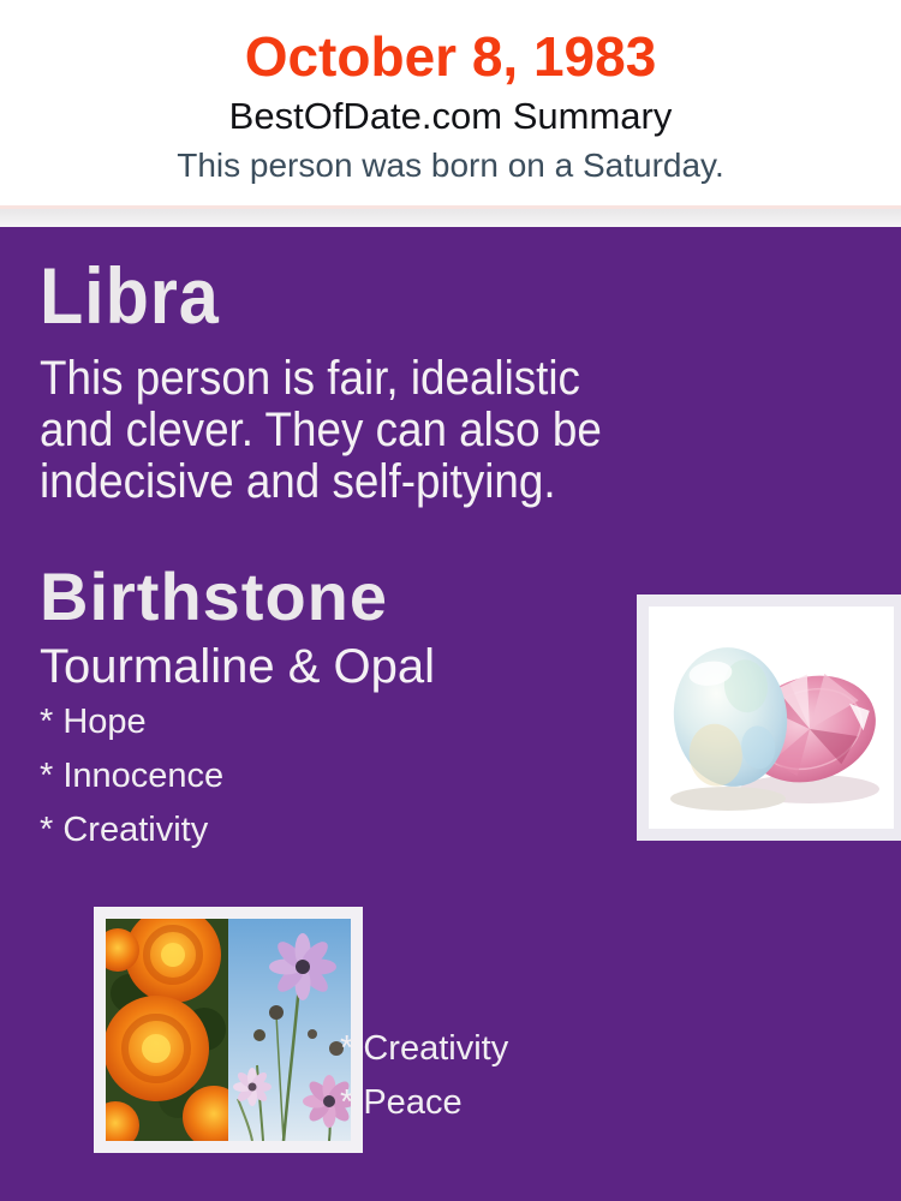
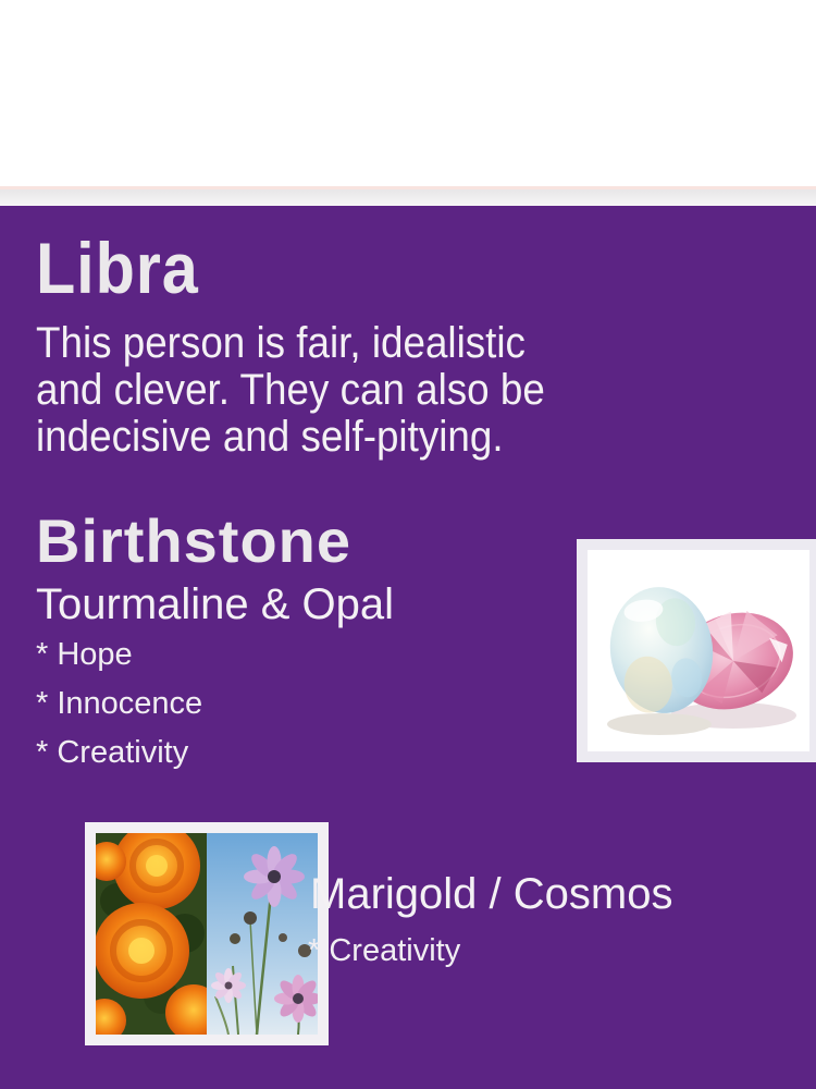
- October 8, 1983
- BestOfDate.com Summary
- This person was born on a Saturday.
  Libra
  This person is fair, idealistic
  and clever. They can also be
  indecisive and self-pitying.
  Birthstone
  Tourmaline & Opal
  * Hope
  * Innocence
  * Creativity
+ Marigold / Cosmos
  * Creativity
- * Peace
